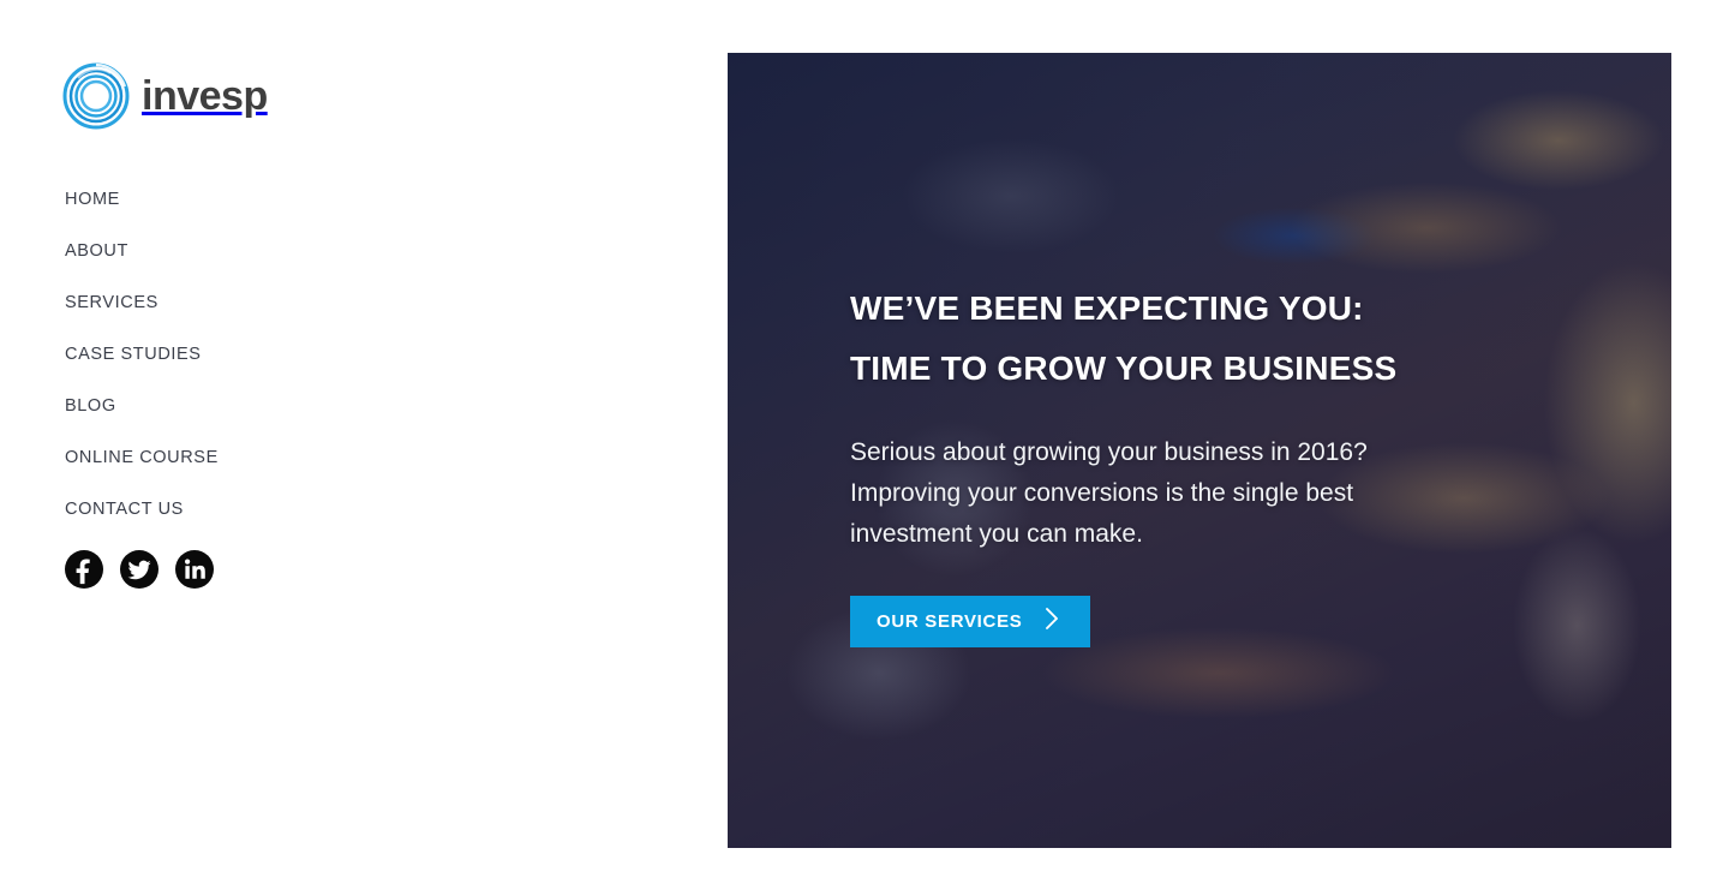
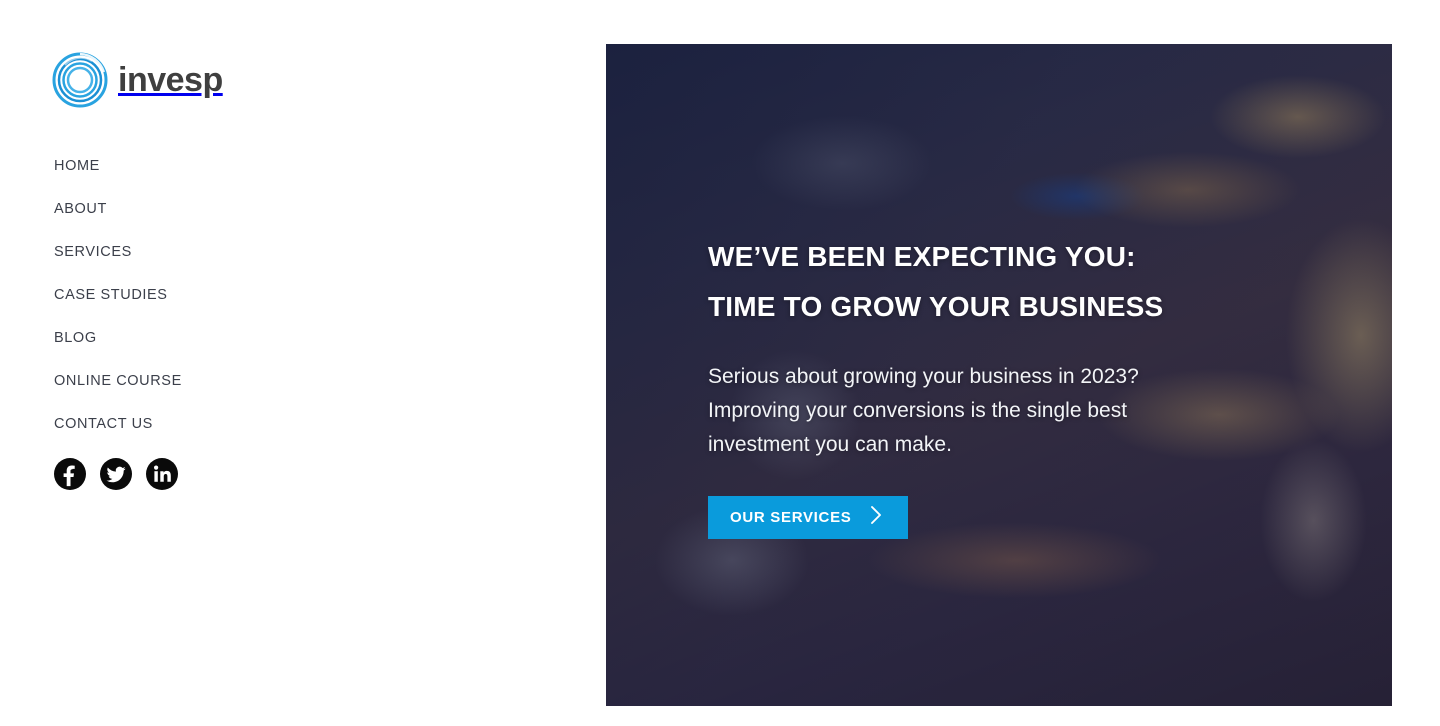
  invesp
  HOME
  ABOUT
  SERVICES
  CASE STUDIES
  BLOG
  ONLINE COURSE
  CONTACT US
  WE’VE BEEN EXPECTING YOU:
  TIME TO GROW YOUR BUSINESS
- Serious about growing your business in 2016? Improving your conversions is the single best investment you can make.
+ Serious about growing your business in 2023? Improving your conversions is the single best investment you can make.
  OUR SERVICES
